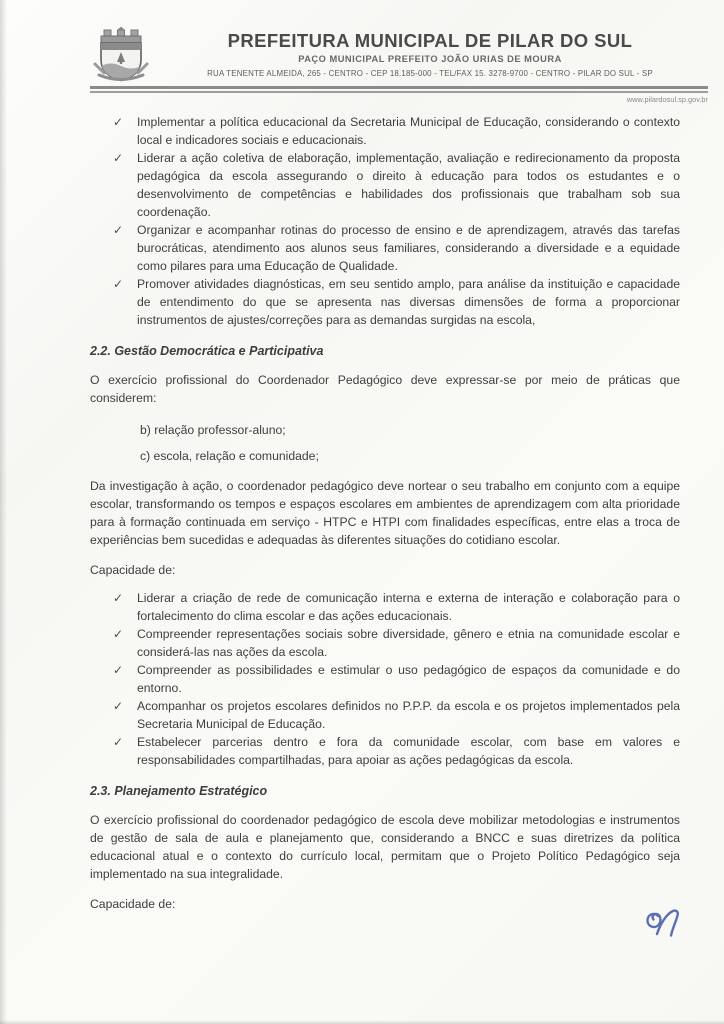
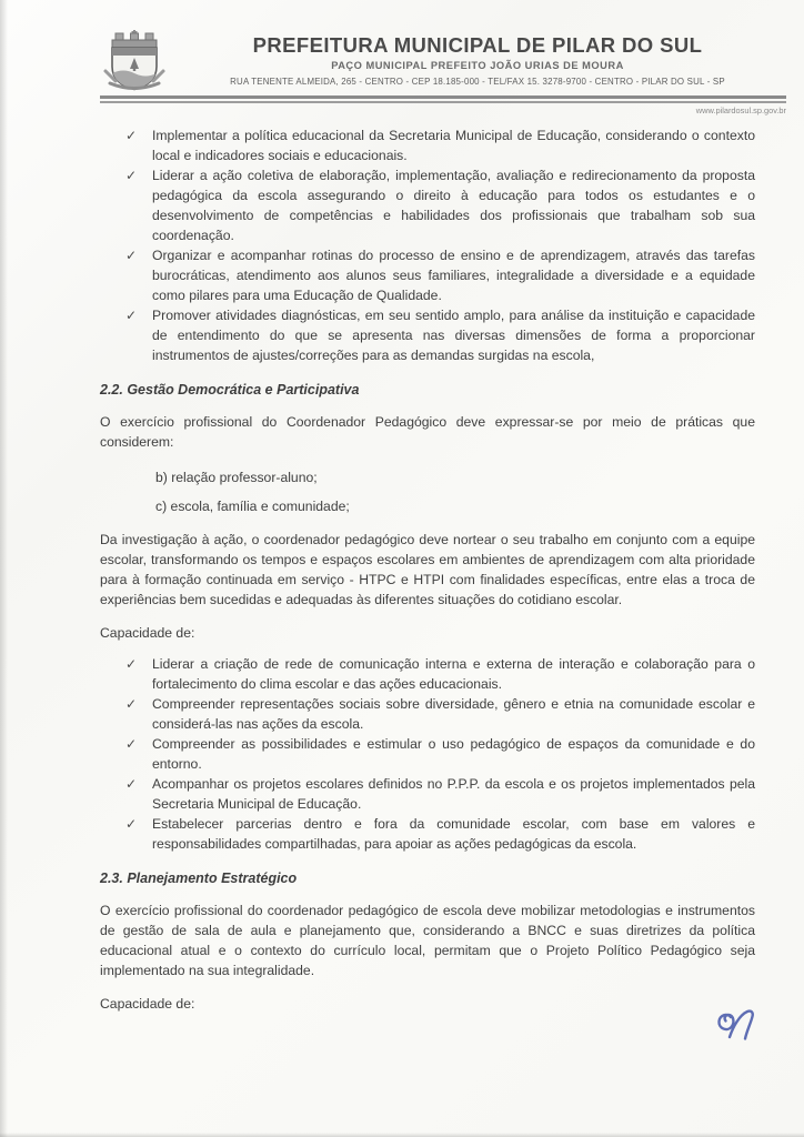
  PREFEITURA MUNICIPAL DE PILAR DO SUL
  PAÇO MUNICIPAL PREFEITO JOÃO URIAS DE MOURA
  RUA TENENTE ALMEIDA, 265 - CENTRO - CEP 18.185-000 - TEL/FAX 15. 3278-9700 - CENTRO - PILAR DO SUL - SP
  www.pilardosul.sp.gov.br
  ✓
  Implementar a política educacional da Secretaria Municipal de Educação, considerando o contexto local e indicadores sociais e educacionais.
  ✓
  Liderar a ação coletiva de elaboração, implementação, avaliação e redirecionamento da proposta pedagógica da escola assegurando o direito à educação para todos os estudantes e o desenvolvimento de competências e habilidades dos profissionais que trabalham sob sua coordenação.
  ✓
- Organizar e acompanhar rotinas do processo de ensino e de aprendizagem, através das tarefas burocráticas, atendimento aos alunos seus familiares, considerando a diversidade e a equidade como pilares para uma Educação de Qualidade.
+ Organizar e acompanhar rotinas do processo de ensino e de aprendizagem, através das tarefas burocráticas, atendimento aos alunos seus familiares, integralidade a diversidade e a equidade como pilares para uma Educação de Qualidade.
  ✓
  Promover atividades diagnósticas, em seu sentido amplo, para análise da instituição e capacidade de entendimento do que se apresenta nas diversas dimensões de forma a proporcionar instrumentos de ajustes/correções para as demandas surgidas na escola,
  2.2. Gestão Democrática e Participativa
  O exercício profissional do Coordenador Pedagógico deve expressar-se por meio de práticas que considerem:
  b) relação professor-aluno;
- c) escola, relação e comunidade;
+ c) escola, família e comunidade;
  Da investigação à ação, o coordenador pedagógico deve nortear o seu trabalho em conjunto com a equipe escolar, transformando os tempos e espaços escolares em ambientes de aprendizagem com alta prioridade para à formação continuada em serviço - HTPC e HTPI com finalidades específicas, entre elas a troca de experiências bem sucedidas e adequadas às diferentes situações do cotidiano escolar.
  Capacidade de:
  ✓
  Liderar a criação de rede de comunicação interna e externa de interação e colaboração para o fortalecimento do clima escolar e das ações educacionais.
  ✓
  Compreender representações sociais sobre diversidade, gênero e etnia na comunidade escolar e considerá-las nas ações da escola.
  ✓
  Compreender as possibilidades e estimular o uso pedagógico de espaços da comunidade e do entorno.
  ✓
  Acompanhar os projetos escolares definidos no P.P.P. da escola e os projetos implementados pela Secretaria Municipal de Educação.
  ✓
  Estabelecer parcerias dentro e fora da comunidade escolar, com base em valores e responsabilidades compartilhadas, para apoiar as ações pedagógicas da escola.
  2.3. Planejamento Estratégico
  O exercício profissional do coordenador pedagógico de escola deve mobilizar metodologias e instrumentos de gestão de sala de aula e planejamento que, considerando a BNCC e suas diretrizes da política educacional atual e o contexto do currículo local, permitam que o Projeto Político Pedagógico seja implementado na sua integralidade.
  Capacidade de:
